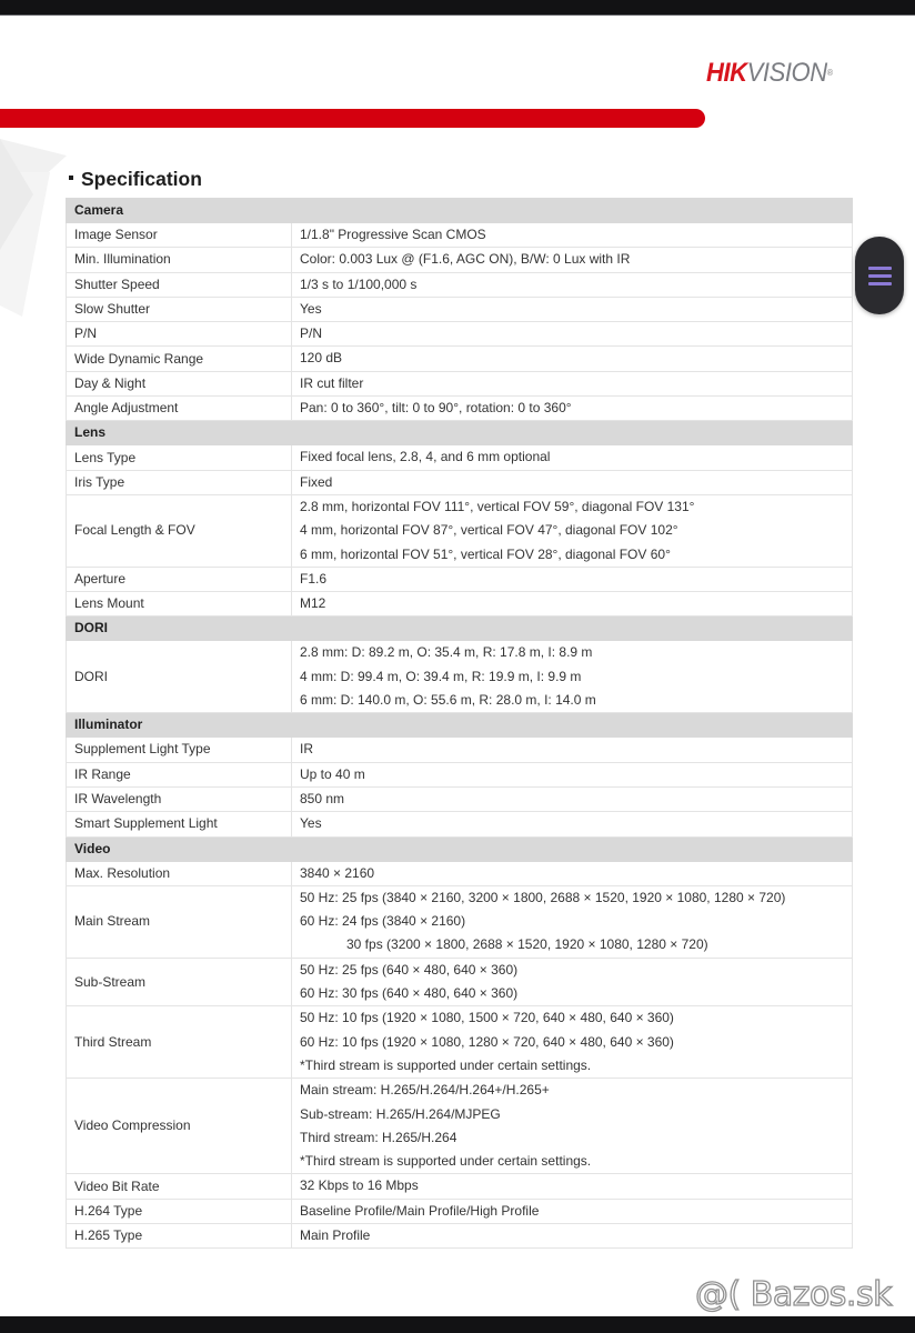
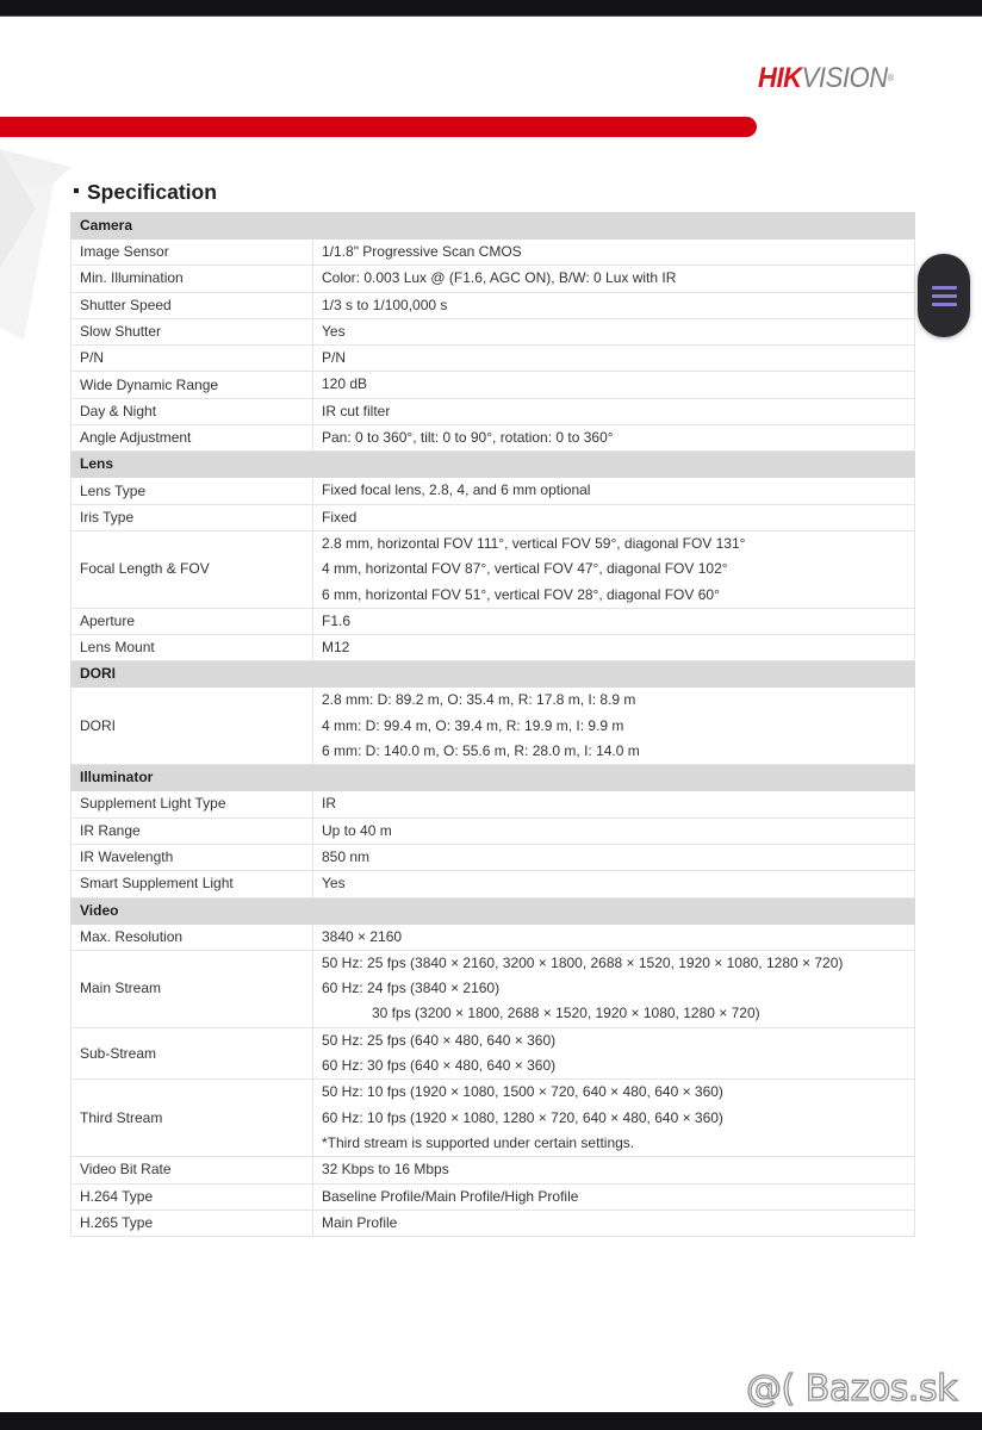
  HIKVISION®
  Specification
  Camera
  Image Sensor	1/1.8" Progressive Scan CMOS
  Min. Illumination	Color: 0.003 Lux @ (F1.6, AGC ON), B/W: 0 Lux with IR
  Shutter Speed	1/3 s to 1/100,000 s
  Slow Shutter	Yes
  P/N	P/N
  Wide Dynamic Range	120 dB
  Day & Night	IR cut filter
  Angle Adjustment	Pan: 0 to 360°, tilt: 0 to 90°, rotation: 0 to 360°
  Lens
  Lens Type	Fixed focal lens, 2.8, 4, and 6 mm optional
  Iris Type	Fixed
  Focal Length & FOV	2.8 mm, horizontal FOV 111°, vertical FOV 59°, diagonal FOV 131°4 mm, horizontal FOV 87°, vertical FOV 47°, diagonal FOV 102°6 mm, horizontal FOV 51°, vertical FOV 28°, diagonal FOV 60°
  Aperture	F1.6
  Lens Mount	M12
  DORI
  DORI	2.8 mm: D: 89.2 m, O: 35.4 m, R: 17.8 m, I: 8.9 m4 mm: D: 99.4 m, O: 39.4 m, R: 19.9 m, I: 9.9 m6 mm: D: 140.0 m, O: 55.6 m, R: 28.0 m, I: 14.0 m
  Illuminator
  Supplement Light Type	IR
  IR Range	Up to 40 m
  IR Wavelength	850 nm
  Smart Supplement Light	Yes
  Video
  Max. Resolution	3840 × 2160
  Main Stream	50 Hz: 25 fps (3840 × 2160, 3200 × 1800, 2688 × 1520, 1920 × 1080, 1280 × 720)60 Hz: 24 fps (3840 × 2160)30 fps (3200 × 1800, 2688 × 1520, 1920 × 1080, 1280 × 720)
  Sub-Stream	50 Hz: 25 fps (640 × 480, 640 × 360)60 Hz: 30 fps (640 × 480, 640 × 360)
  Third Stream	50 Hz: 10 fps (1920 × 1080, 1500 × 720, 640 × 480, 640 × 360)60 Hz: 10 fps (1920 × 1080, 1280 × 720, 640 × 480, 640 × 360)*Third stream is supported under certain settings.
- Video Compression	Main stream: H.265/H.264/H.264+/H.265+Sub-stream: H.265/H.264/MJPEGThird stream: H.265/H.264*Third stream is supported under certain settings.
  Video Bit Rate	32 Kbps to 16 Mbps
  H.264 Type	Baseline Profile/Main Profile/High Profile
  H.265 Type	Main Profile
  @( Bazos.sk
